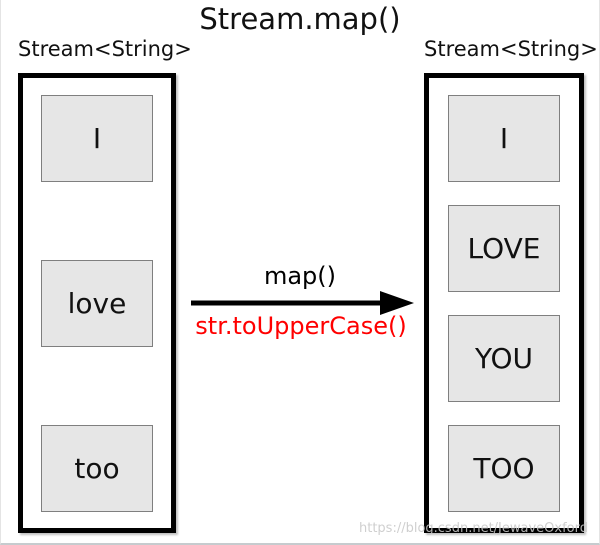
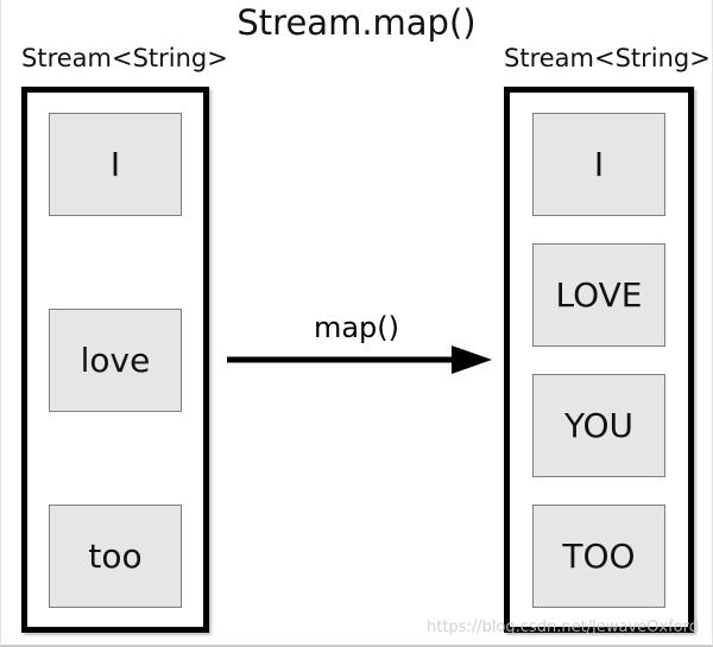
  Stream.map()
  Stream<String>
  Stream<String>
  I
  love
  too
  I
  LOVE
  YOU
  TOO
  map()
- str.toUpperCase()
  https://blog.csdn.net/JewaveOxford
